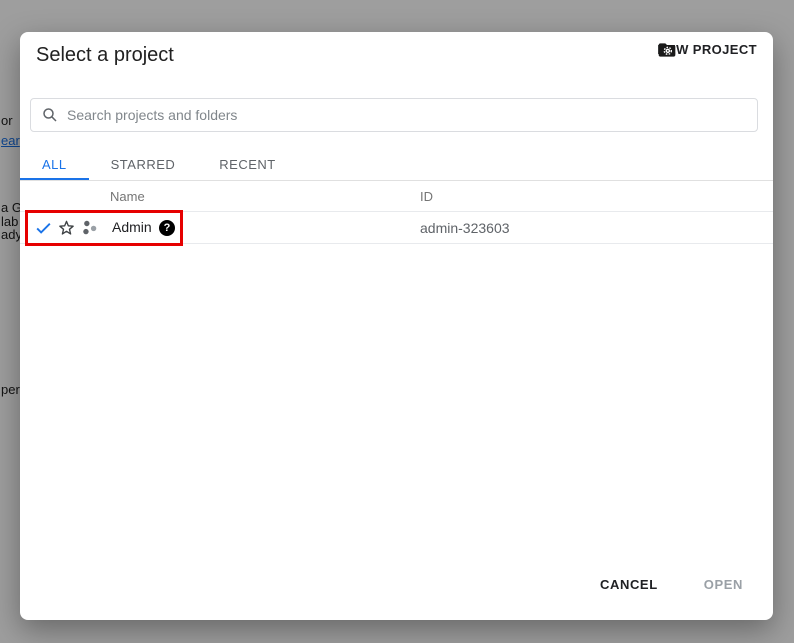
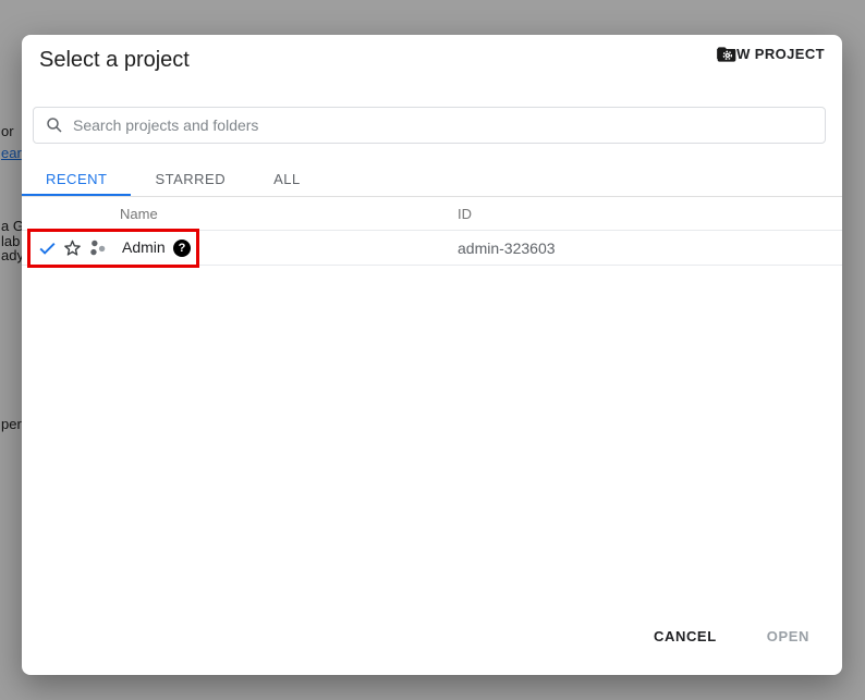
  or
  ear
  a G
  lab
  ady
  per
  Select a project
  W PROJECT
  Search projects and folders
- ALL
+ RECENT
  STARRED
- RECENT
+ ALL
  Name
  ID
  Admin
  ?
  admin-323603
  CANCEL
  OPEN
